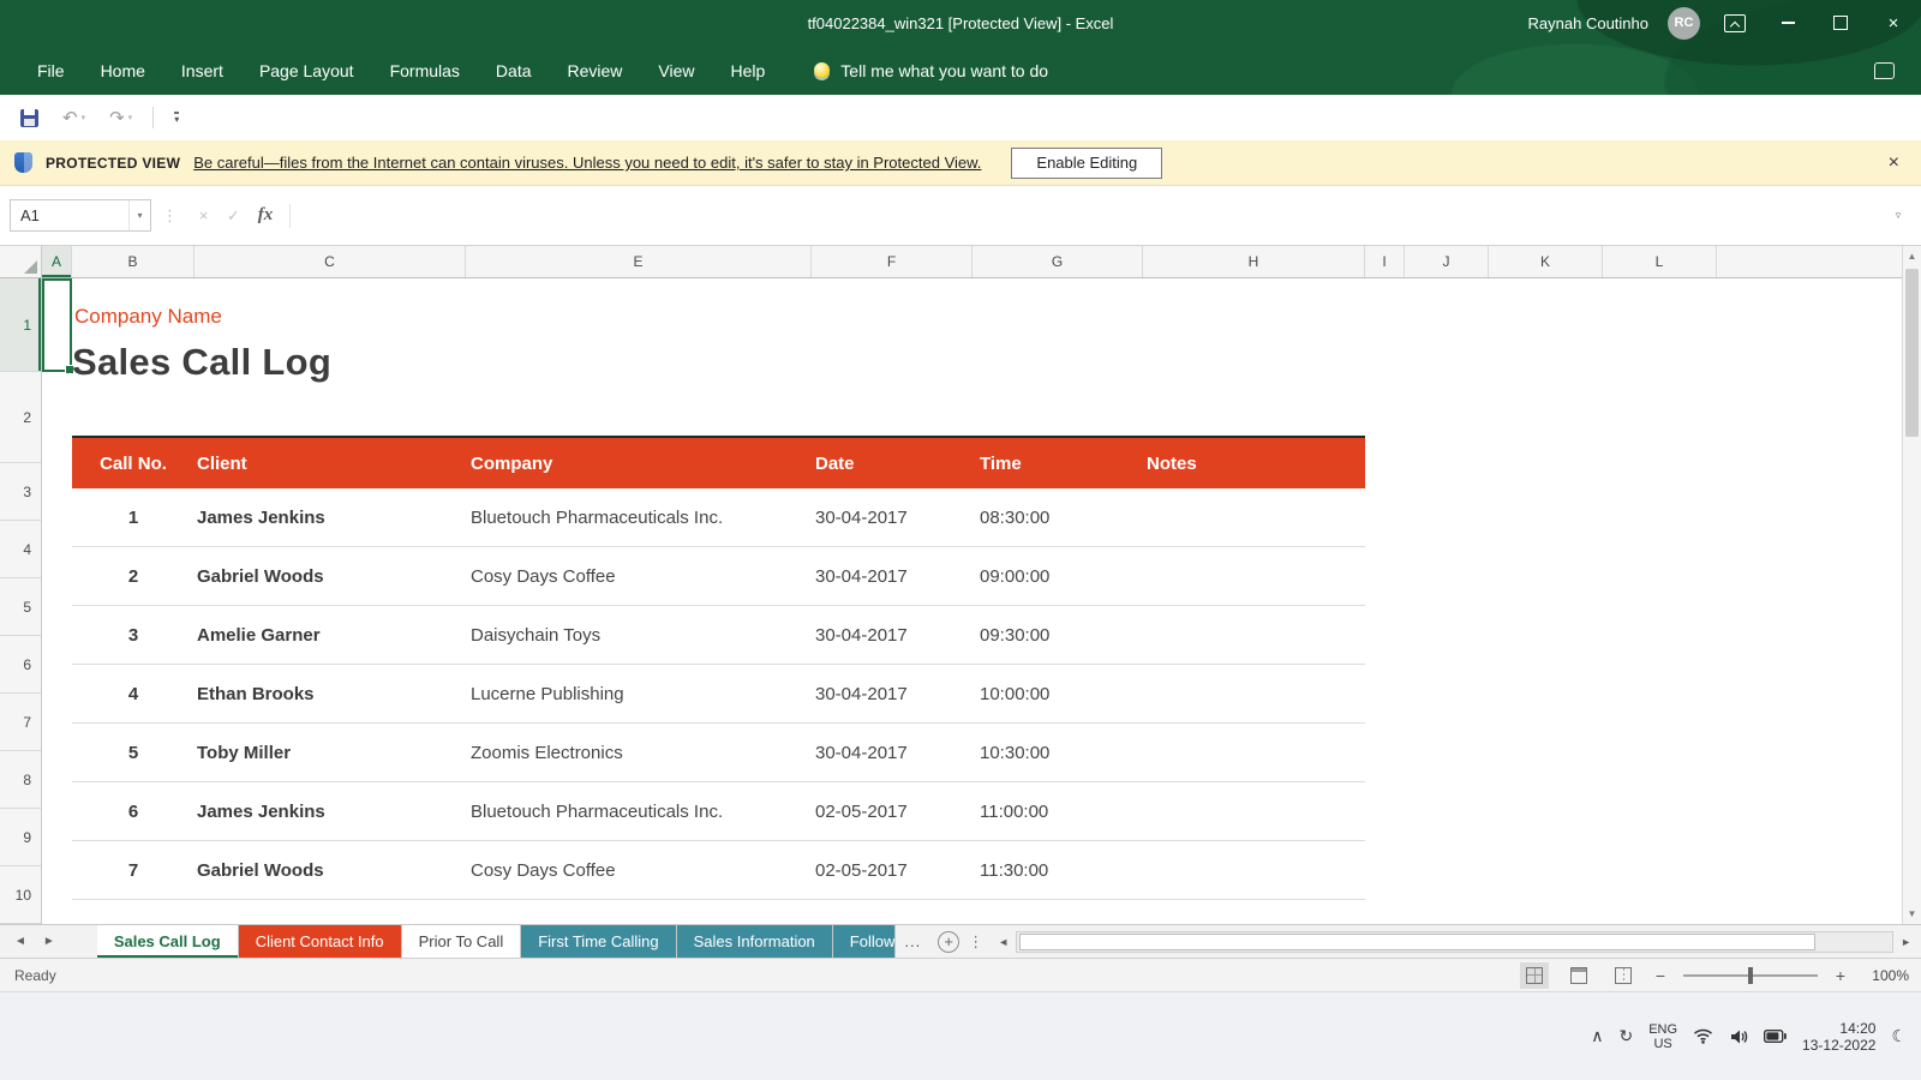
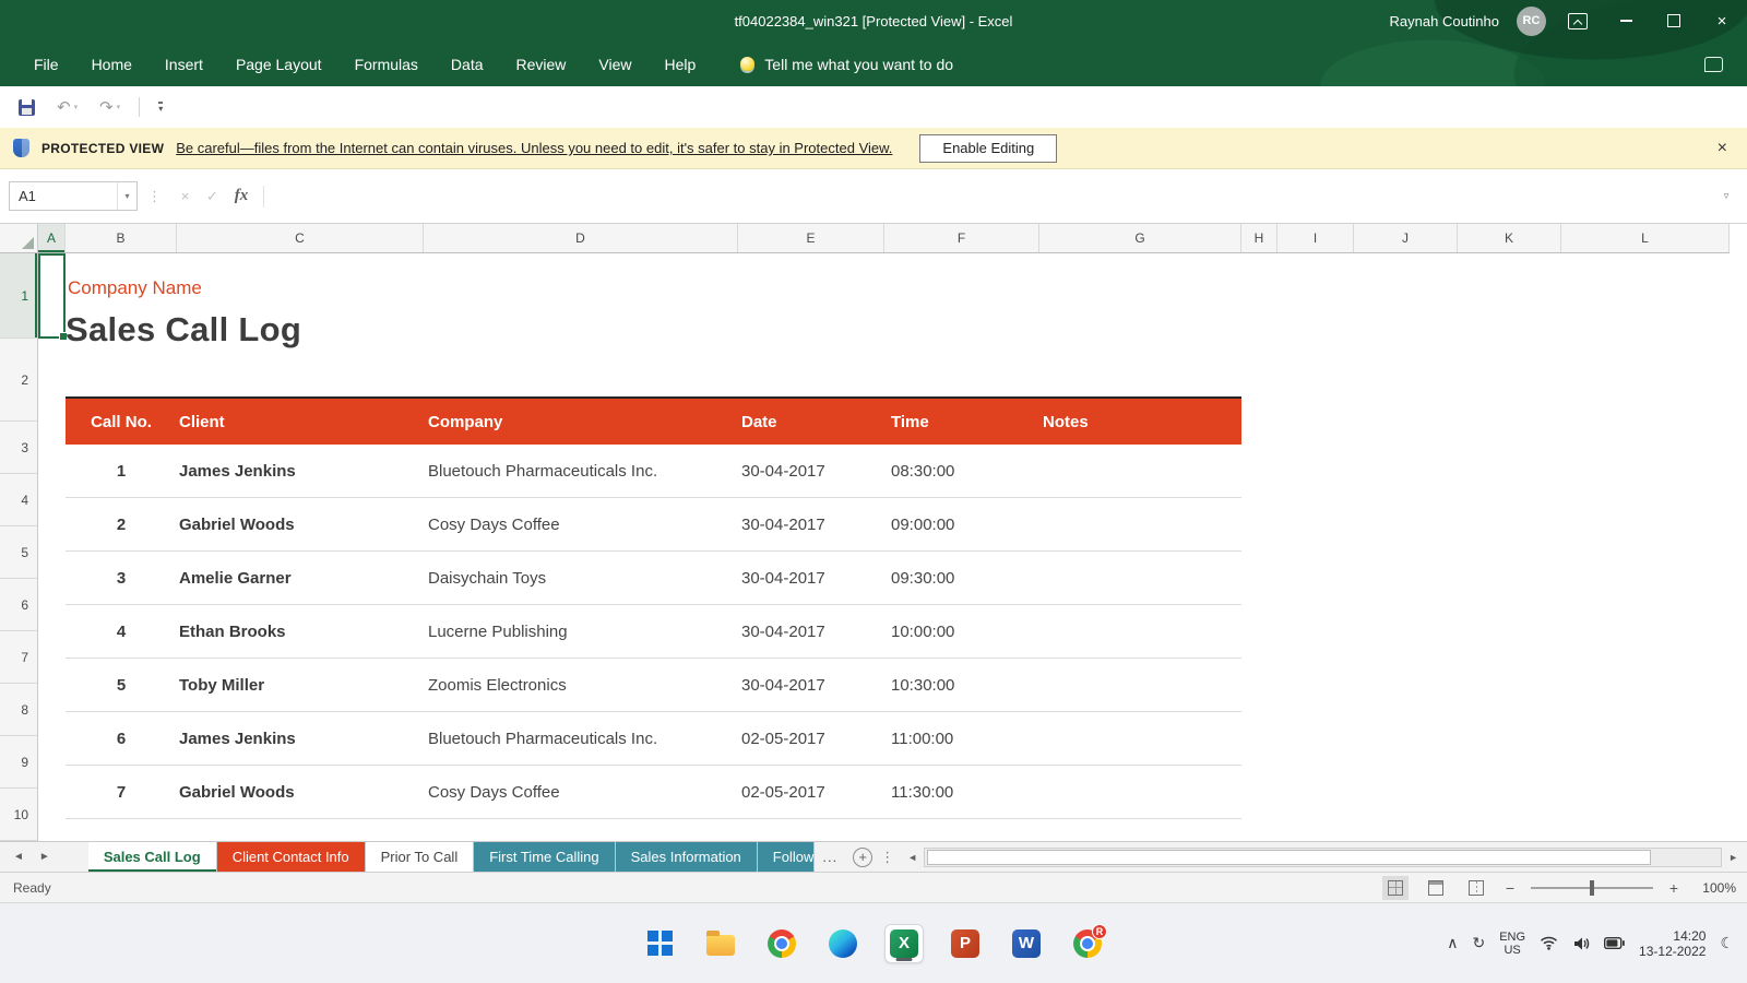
  tf04022384_win321 [Protected View] - Excel
  Raynah Coutinho
  RC
  ×
  File
  Home
  Insert
  Page Layout
  Formulas
  Data
  Review
  View
  Help
  Tell me what you want to do
  ↶
  ↷
  ▾
  PROTECTED VIEW
  Be careful—files from the Internet can contain viruses. Unless you need to edit, it's safer to stay in Protected View.
  Enable Editing
  ×
  A1
  ▾
  ⋮
  ×
  ✓
  fx
  ▿
  A
  B
  C
+ D
  E
  F
  G
  H
  I
  J
  K
  L
  1
  2
  3
  4
  5
  6
  7
  8
  9
  10
  Company Name
  Sales Call Log
  Call No.
  Client
  Company
  Date
  Time
  Notes
  1
  James Jenkins
  Bluetouch Pharmaceuticals Inc.
  30-04-2017
  08:30:00
  2
  Gabriel Woods
  Cosy Days Coffee
  30-04-2017
  09:00:00
  3
  Amelie Garner
  Daisychain Toys
  30-04-2017
  09:30:00
  4
  Ethan Brooks
  Lucerne Publishing
  30-04-2017
  10:00:00
  5
  Toby Miller
  Zoomis Electronics
  30-04-2017
  10:30:00
  6
  James Jenkins
  Bluetouch Pharmaceuticals Inc.
  02-05-2017
  11:00:00
  7
  Gabriel Woods
  Cosy Days Coffee
  02-05-2017
  11:30:00
- ▲
- ▼
  ◄
  ►
  Sales Call Log
  Client Contact Info
  Prior To Call
  First Time Calling
  Sales Information
  Follow
  ...
  +
  ⋮
  ◄
  ►
  Ready
  −
  +
  100%
+ X
+ P
+ W
+ R
  ∧
  ↻
  ENG
  US
  14:20
  13-12-2022
  ☾
